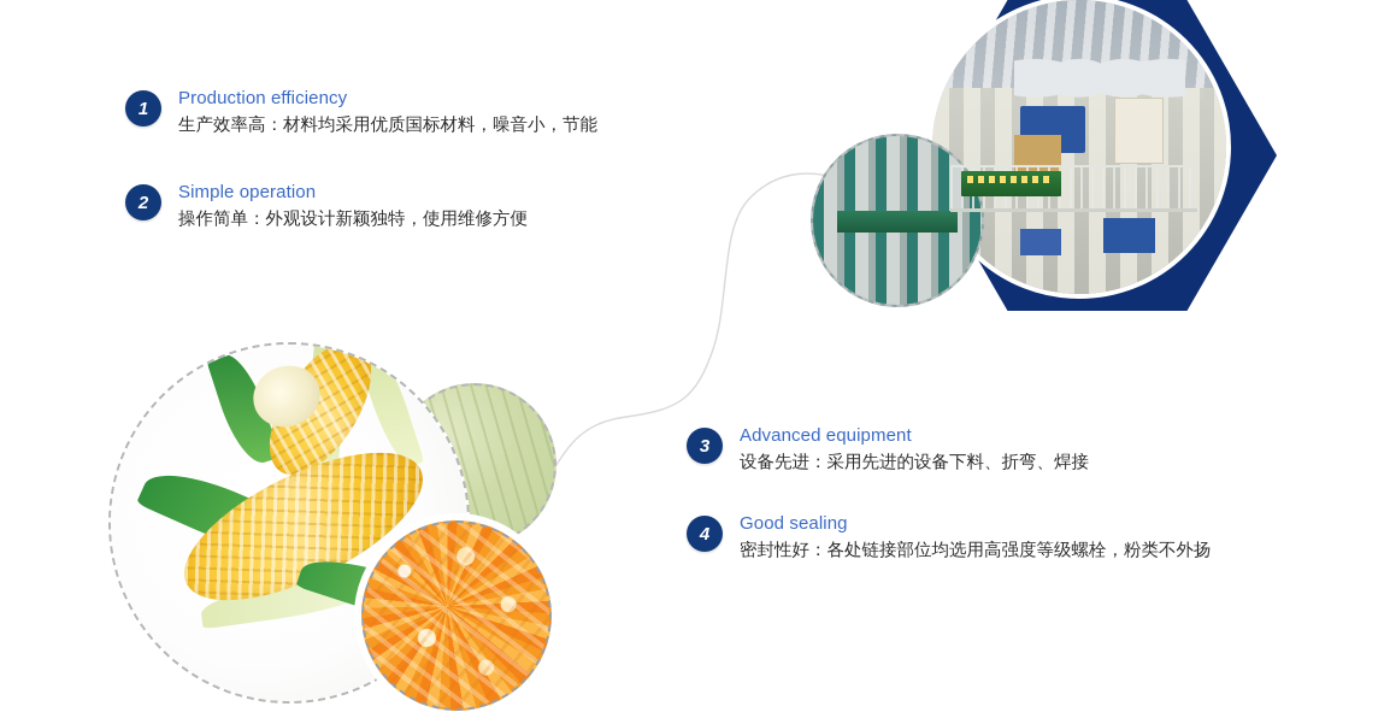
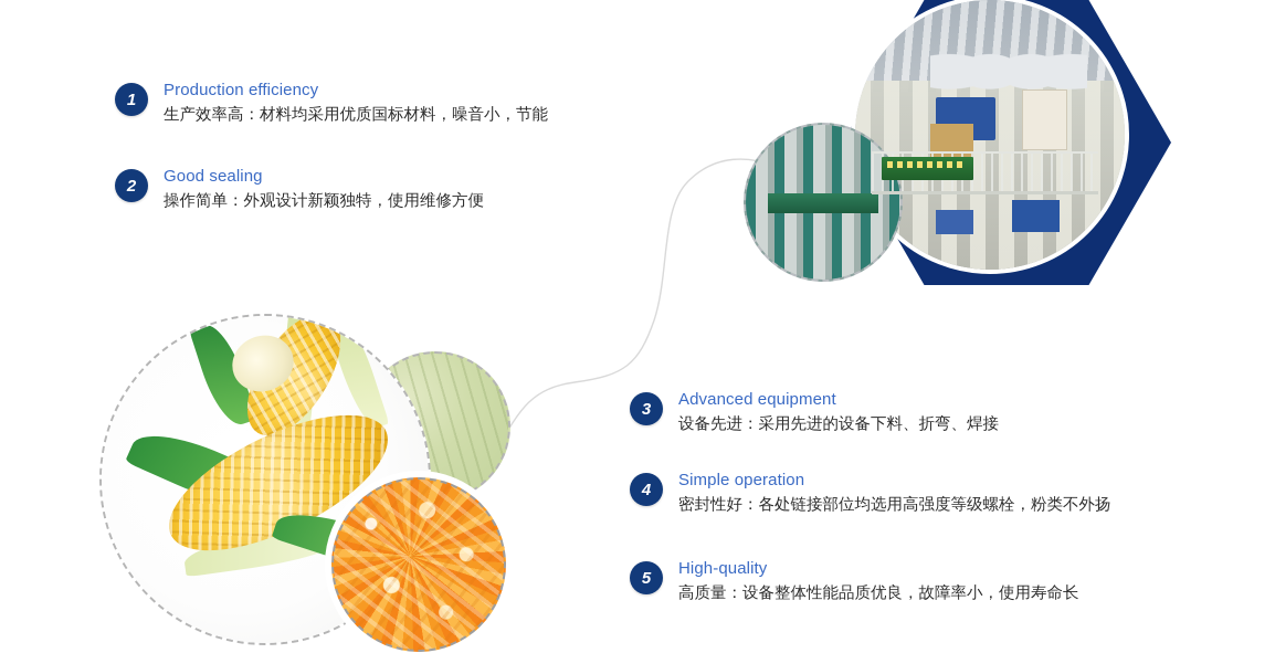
  1
  Production efficiency
  生产效率高：材料均采用优质国标材料，噪音小，节能
  2
- Simple operation
+ Good sealing
  操作简单：外观设计新颖独特，使用维修方便
  3
  Advanced equipment
  设备先进：采用先进的设备下料、折弯、焊接
  4
- Good sealing
+ Simple operation
  密封性好：各处链接部位均选用高强度等级螺栓，粉类不外扬
+ 5
+ High-quality
+ 高质量：设备整体性能品质优良，故障率小，使用寿命长
